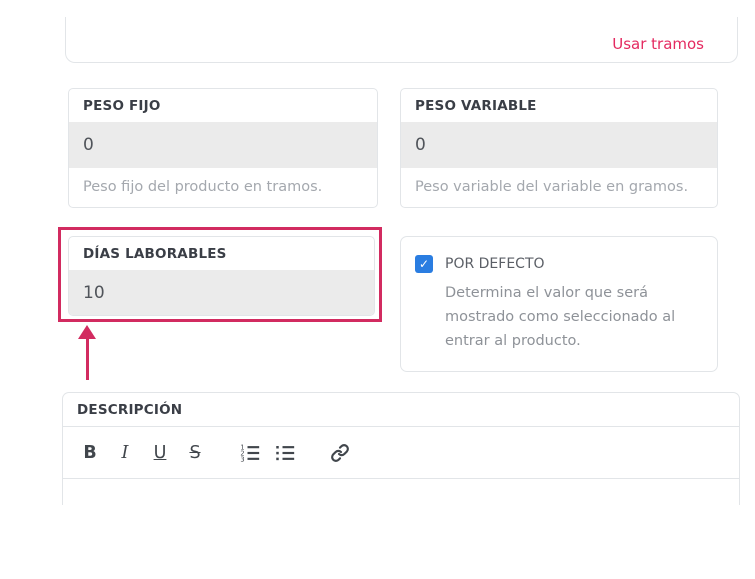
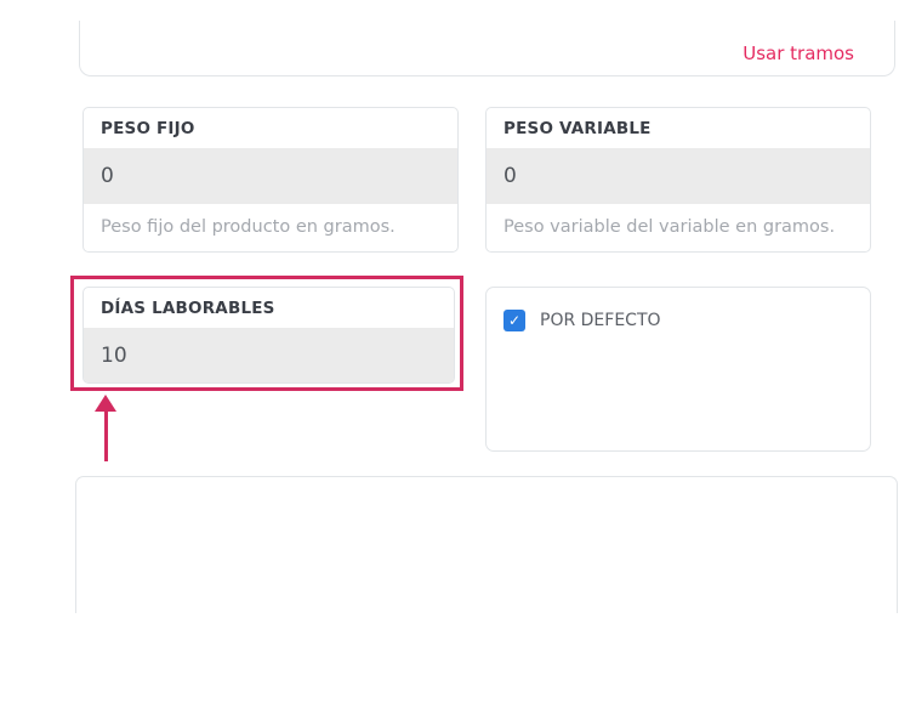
  Usar tramos
  PESO FIJO
  0
- Peso fijo del producto en tramos.
+ Peso fijo del producto en gramos.
  PESO VARIABLE
  0
  Peso variable del variable en gramos.
  DÍAS LABORABLES
  10
  ✓
  POR DEFECTO
- Determina el valor que será mostrado como seleccionado al entrar al producto.
- DESCRIPCIÓN
- B
- I
- U
- S
- 1
- 2
- 3
